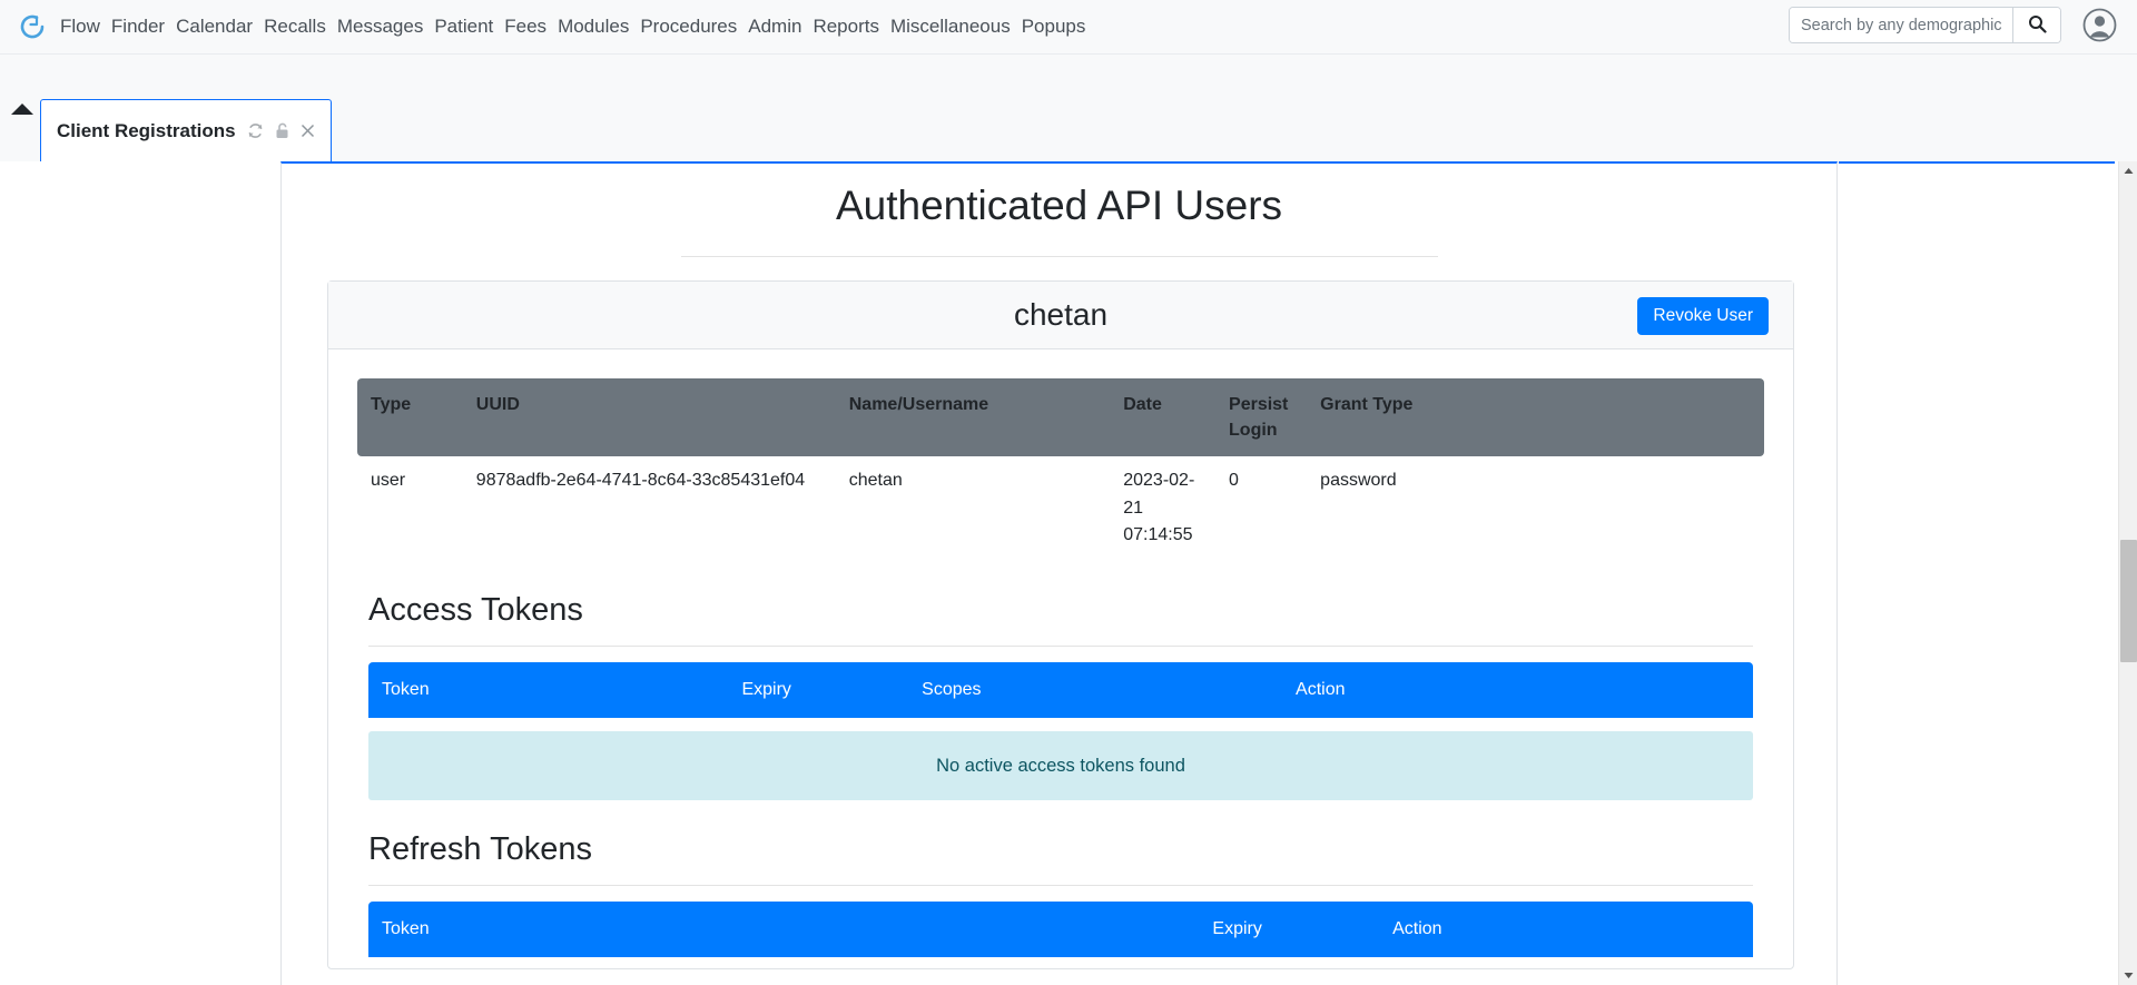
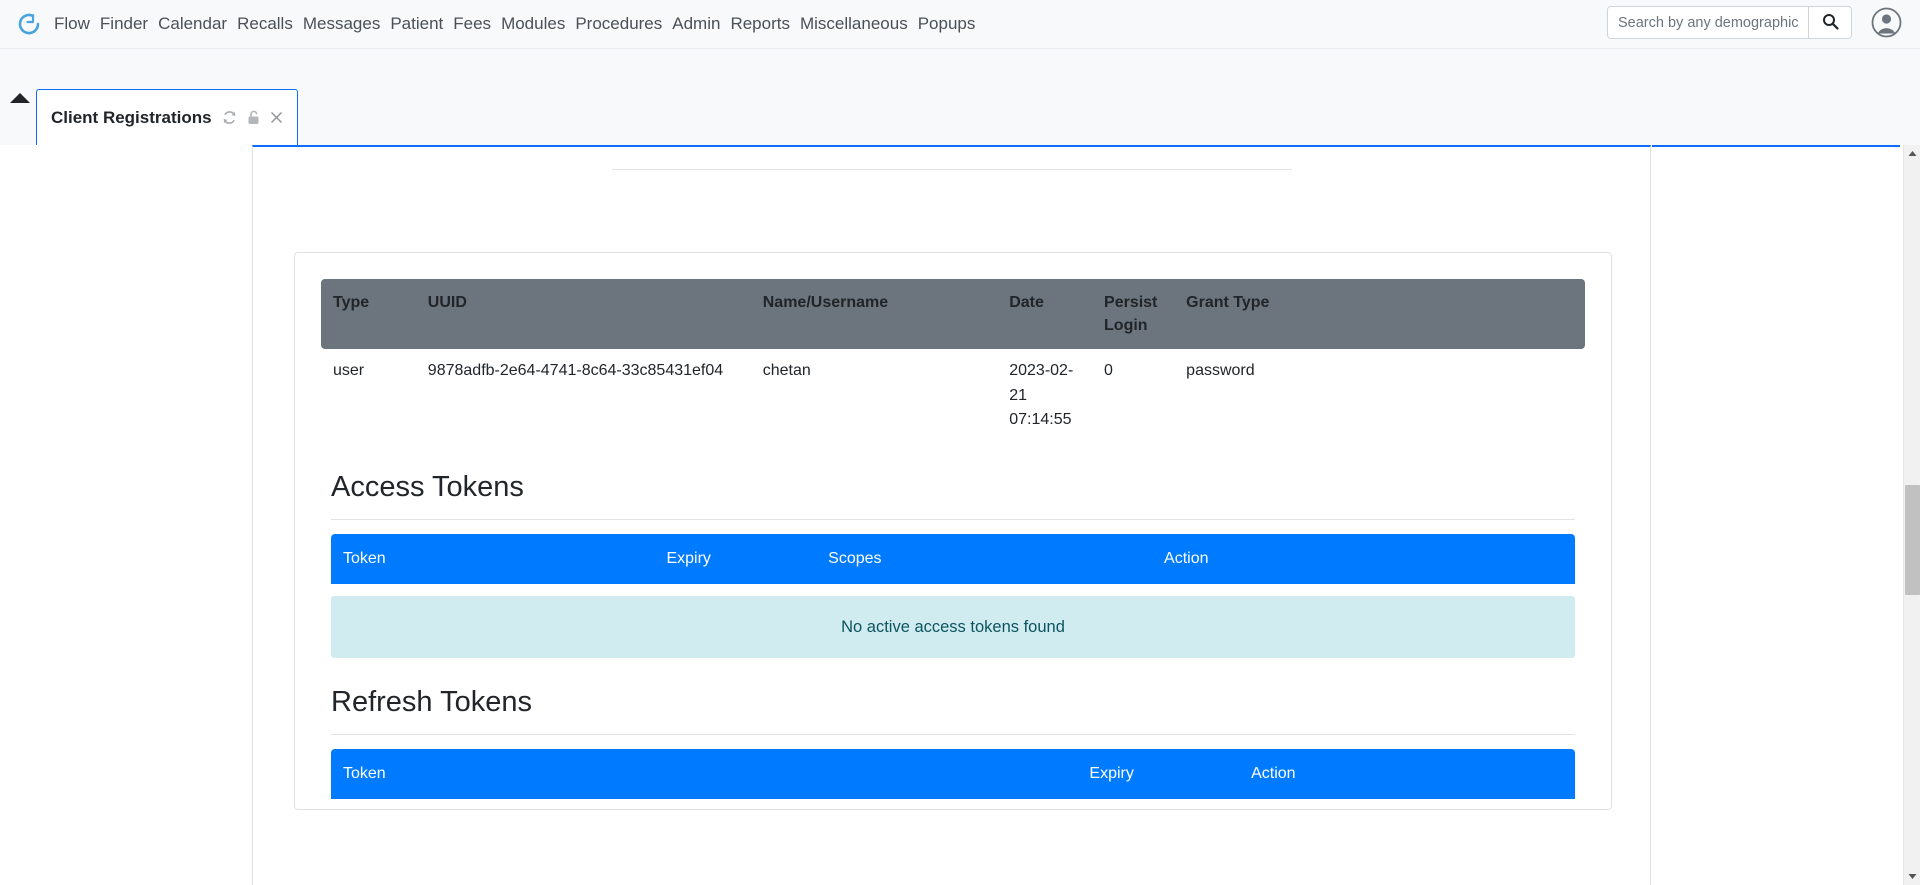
  Flow
  Finder
  Calendar
  Recalls
  Messages
  Patient
  Fees
  Modules
  Procedures
  Admin
  Reports
  Miscellaneous
  Popups
  Search by any demographic
  Client Registrations
- Authenticated API Users
- chetan
- Revoke User
  Type	UUID	Name/Username	Date	Persist Login	Grant Type
  user	9878adfb-2e64-4741-8c64-33c85431ef04	chetan	2023-02-21 07:14:55	0	password
  Access Tokens
  Token	Expiry	Scopes	Action
  No active access tokens found
  Refresh Tokens
  Token	Expiry	Action
